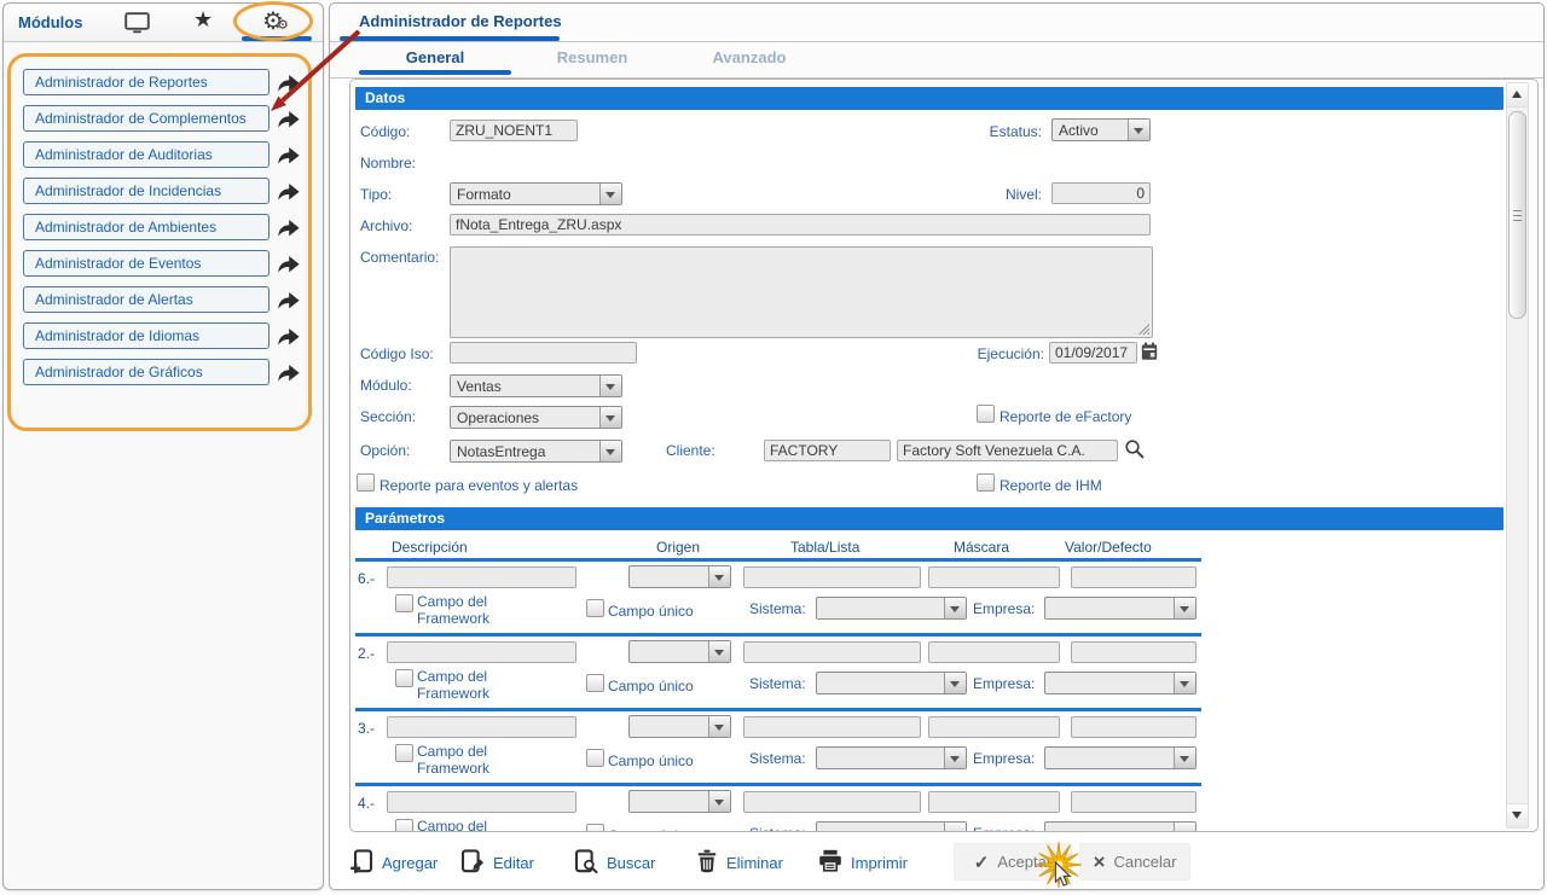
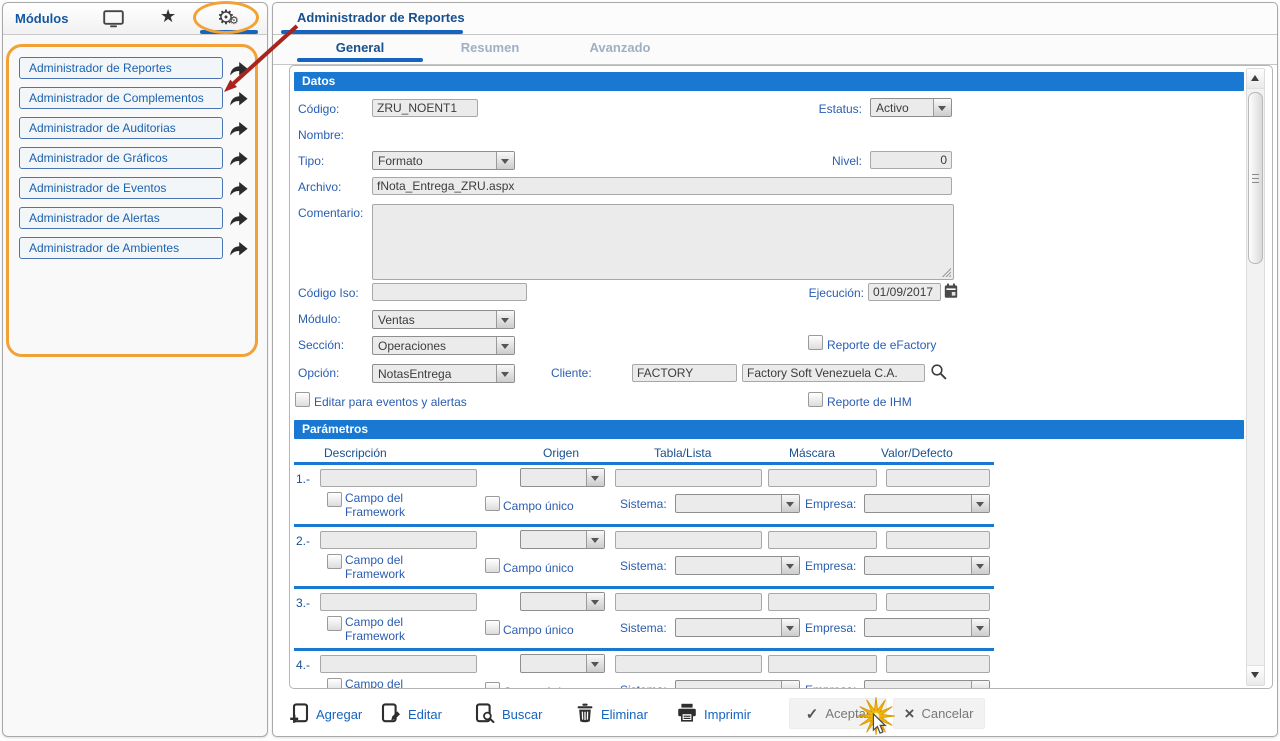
  Módulos
  ★
  ⚙
  ⚙
  Administrador de Reportes
  Administrador de Complementos
  Administrador de Auditorias
- Administrador de Incidencias
- Administrador de Ambientes
+ Administrador de Gráficos
  Administrador de Eventos
  Administrador de Alertas
- Administrador de Idiomas
- Administrador de Gráficos
+ Administrador de Ambientes
  Administrador de Reportes
  General
  Resumen
  Avanzado
  Datos
  Código:
  ZRU_NOENT1
  Estatus:
  Activo
  Nombre:
  Tipo:
  Formato
  Nivel:
  0
  Archivo:
  fNota_Entrega_ZRU.aspx
  Comentario:
  Código Iso:
  Ejecución:
  01/09/2017
  Módulo:
  Ventas
  Sección:
  Operaciones
  Reporte de eFactory
  Opción:
  NotasEntrega
  Cliente:
  FACTORY
  Factory Soft Venezuela C.A.
- Reporte para eventos y alertas
+ Editar para eventos y alertas
  Reporte de IHM
  Parámetros
  Descripción
  Origen
  Tabla/Lista
  Máscara
  Valor/Defecto
- 6.-
+ 1.-
  Campo del Framework
  Campo único
  Sistema:
  Empresa:
  2.-
  Campo del Framework
  Campo único
  Sistema:
  Empresa:
  3.-
  Campo del Framework
  Campo único
  Sistema:
  Empresa:
  4.-
  Agregar
  Editar
  Buscar
  Eliminar
  Imprimir
  ✓
  Aceptar
  ×
  Cancelar
